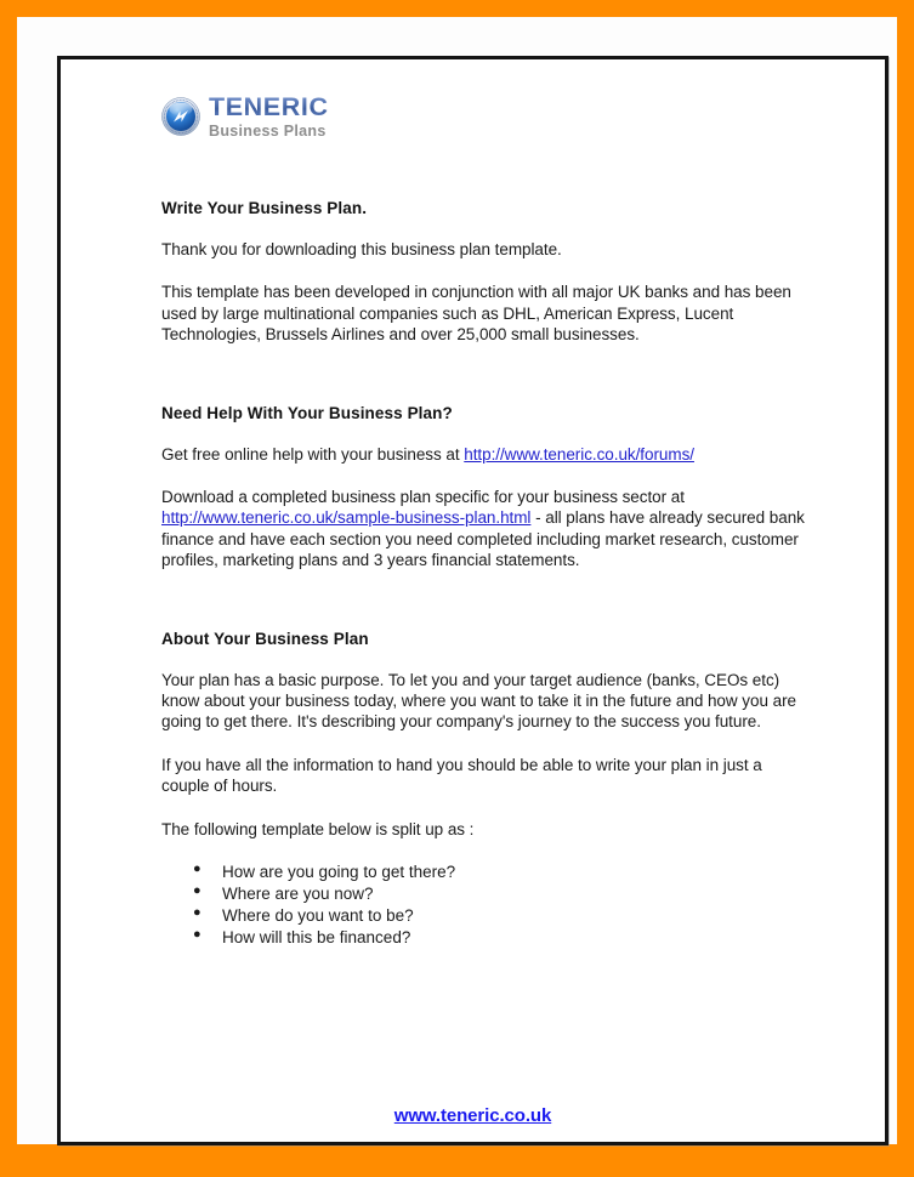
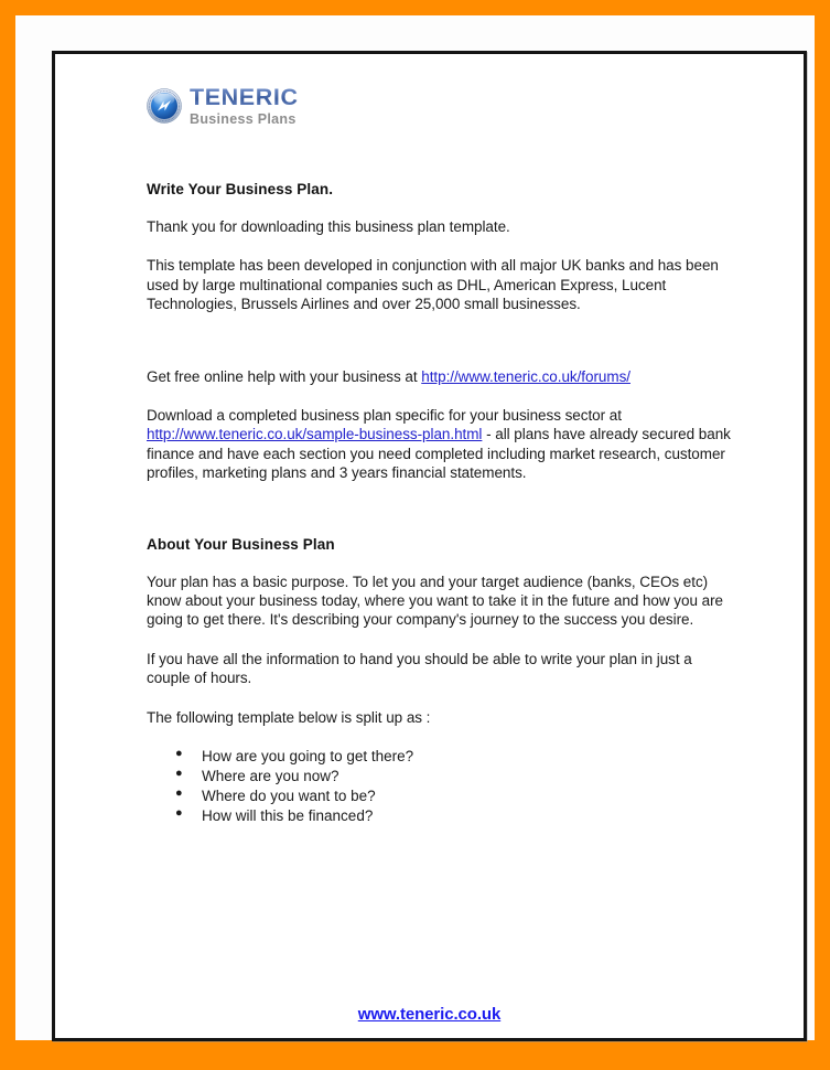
  TENERIC
  Business Plans
  Write Your Business Plan.
  Thank you for downloading this business plan template.
  This template has been developed in conjunction with all major UK banks and has been used by large multinational companies such as DHL, American Express, Lucent Technologies, Brussels Airlines and over 25,000 small businesses.
- Need Help With Your Business Plan?
  Get free online help with your business at http://www.teneric.co.uk/forums/
  Download a completed business plan specific for your business sector at http://www.teneric.co.uk/sample-business-plan.html - all plans have already secured bank finance and have each section you need completed including market research, customer profiles, marketing plans and 3 years financial statements.
  About Your Business Plan
- Your plan has a basic purpose. To let you and your target audience (banks, CEOs etc) know about your business today, where you want to take it in the future and how you are going to get there. It's describing your company's journey to the success you future.
+ Your plan has a basic purpose. To let you and your target audience (banks, CEOs etc) know about your business today, where you want to take it in the future and how you are going to get there. It's describing your company's journey to the success you desire.
  If you have all the information to hand you should be able to write your plan in just a couple of hours.
  The following template below is split up as :
  How are you going to get there?
  Where are you now?
  Where do you want to be?
  How will this be financed?
  www.teneric.co.uk
